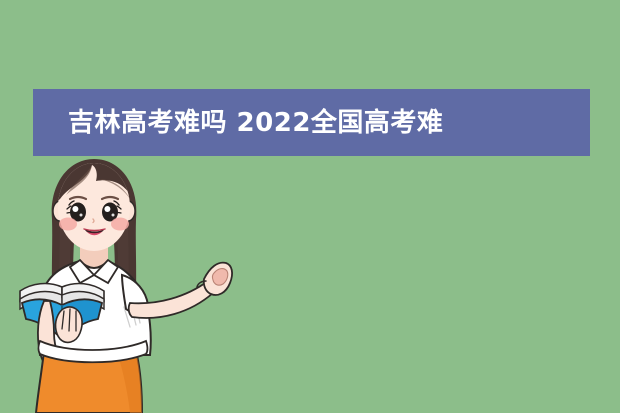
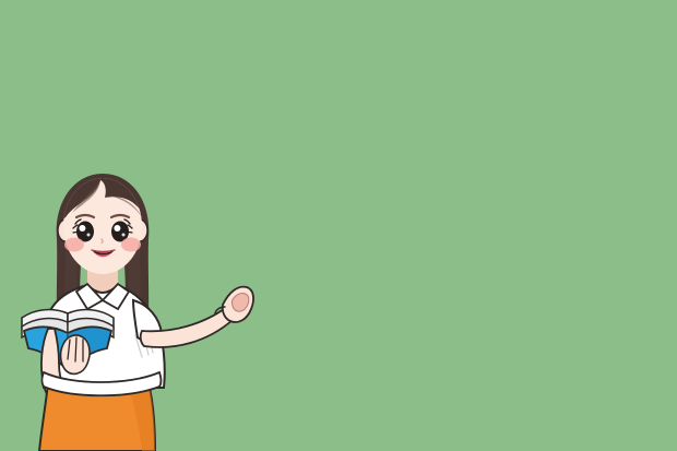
- 吉林高考难吗 2022全国高考难
